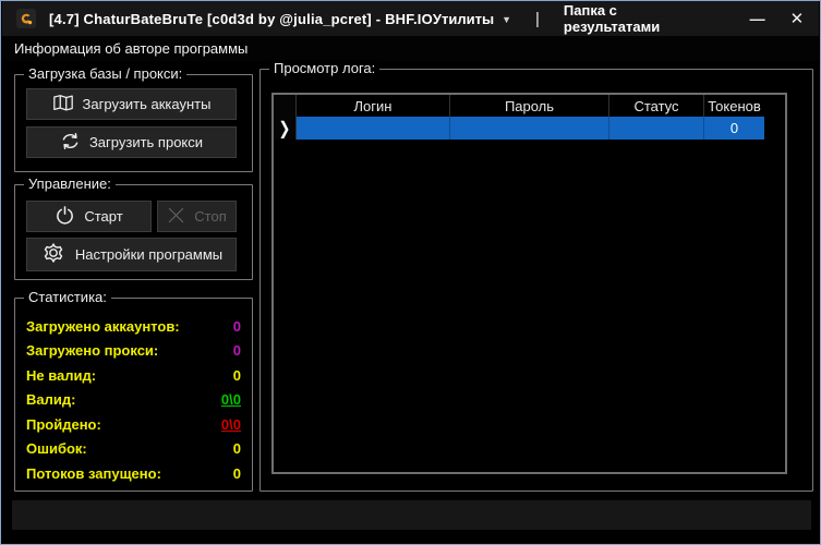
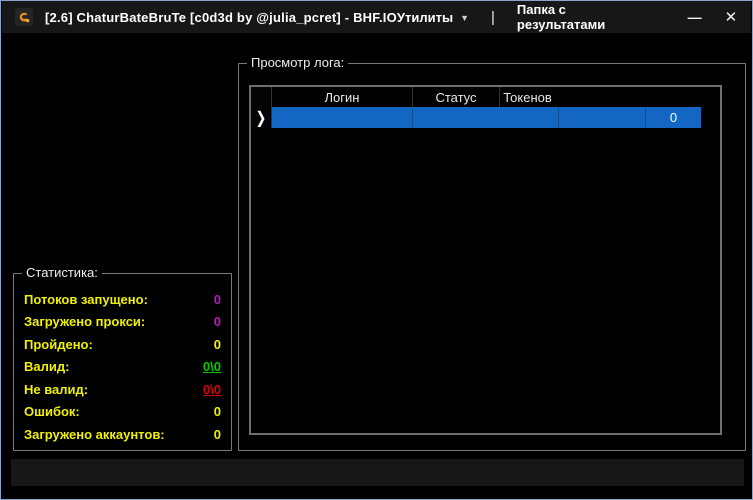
- [4.7] ChaturBateBruTe [c0d3d by @julia_pcret] - BHF.IO
+ [2.6] ChaturBateBruTe [c0d3d by @julia_pcret] - BHF.IO
  Утилиты
  ▼
  |
  Папка с результатами
  —
  ✕
- Информация об авторе программы
- Загрузка базы / прокси:
- Загрузить аккаунты
- Загрузить прокси
- Управление:
- Старт
- Стоп
- Настройки программы
  Статистика:
- Загружено аккаунтов:
+ Потоков запущено:
  0
  Загружено прокси:
  0
- Не валид:
+ Пройдено:
  0
  Валид:
  0\0
- Пройдено:
+ Не валид:
  0\0
  Ошибок:
  0
- Потоков запущено:
+ Загружено аккаунтов:
  0
  Просмотр лога:
  Логин
- Пароль
  Статус
  Токенов
  ❯
  0
